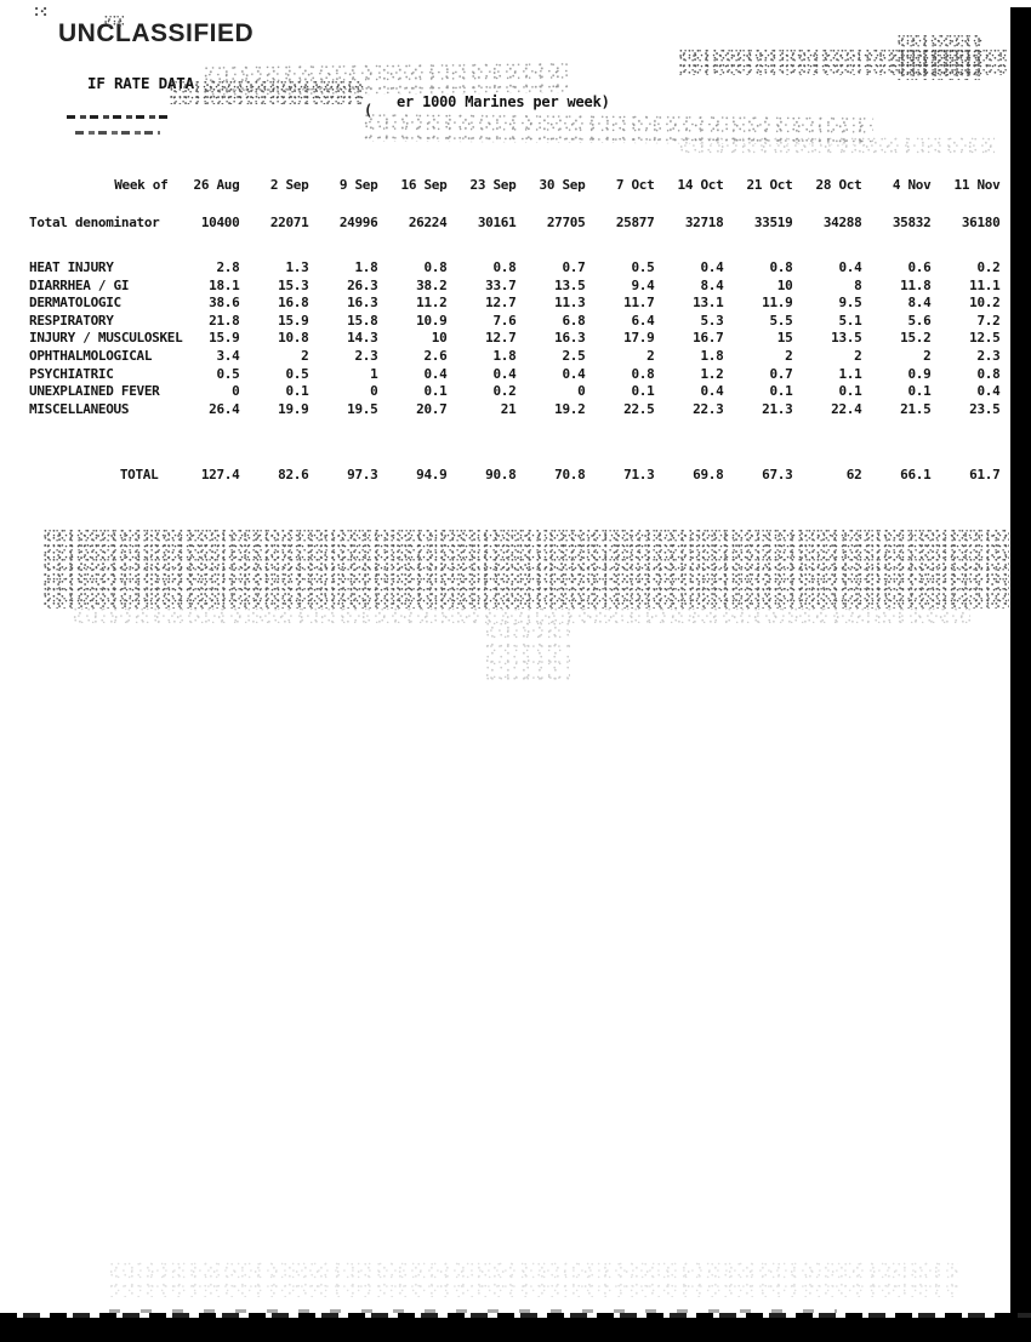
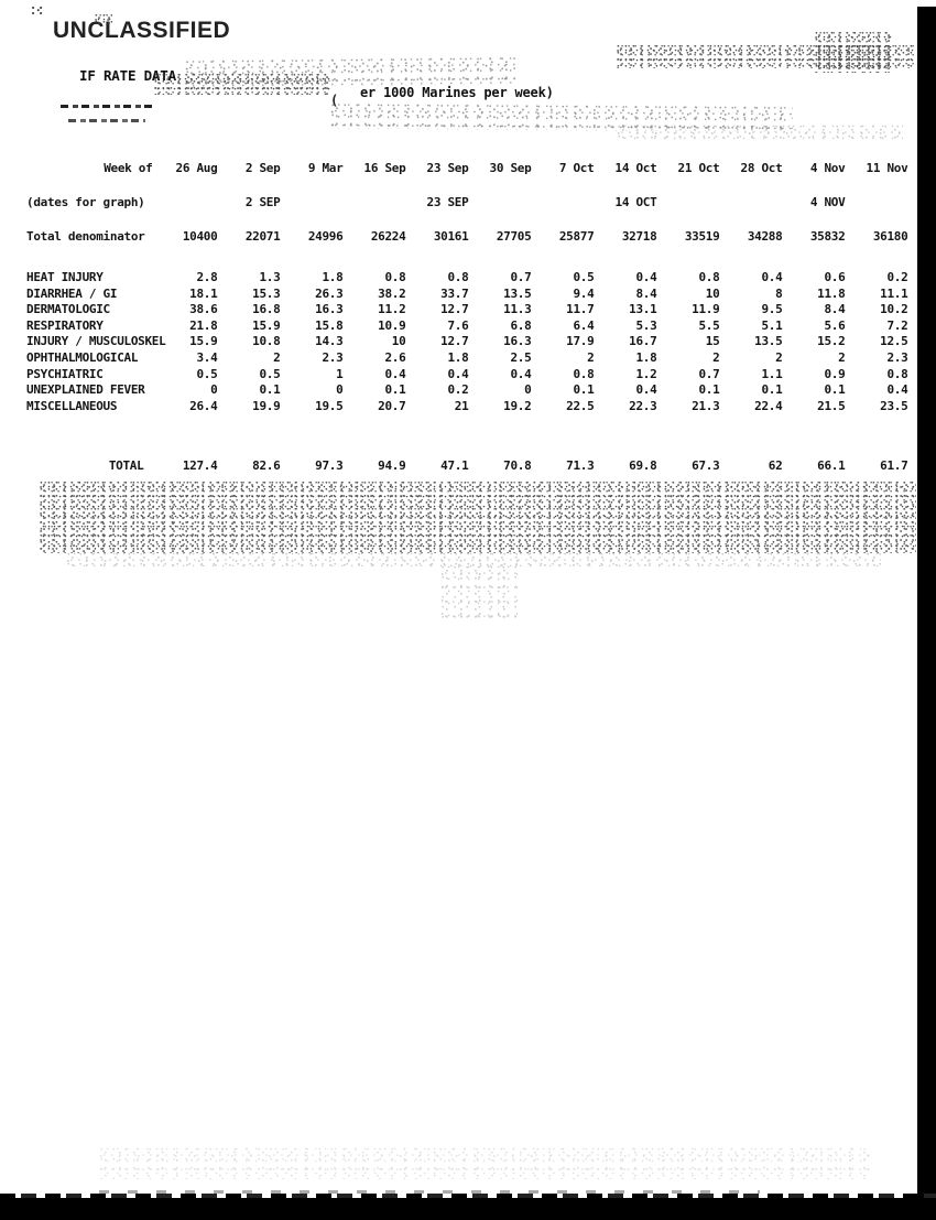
  UNCLASSIFIED
  IF RATE DATA
  (
  er 1000 Marines per week)
- Week of	26 Aug	2 Sep	9 Sep	16 Sep	23 Sep	30 Sep	7 Oct	14 Oct	21 Oct	28 Oct	4 Nov	11 Nov
+ Week of	26 Aug	2 Sep	9 Mar	16 Sep	23 Sep	30 Sep	7 Oct	14 Oct	21 Oct	28 Oct	4 Nov	11 Nov
+ (dates for graph)		2 SEP			23 SEP			14 OCT			4 NOV
  Total denominator	10400	22071	24996	26224	30161	27705	25877	32718	33519	34288	35832	36180
  HEAT INJURY	2.8	1.3	1.8	0.8	0.8	0.7	0.5	0.4	0.8	0.4	0.6	0.2
  DIARRHEA / GI	18.1	15.3	26.3	38.2	33.7	13.5	9.4	8.4	10	8	11.8	11.1
  DERMATOLOGIC	38.6	16.8	16.3	11.2	12.7	11.3	11.7	13.1	11.9	9.5	8.4	10.2
  RESPIRATORY	21.8	15.9	15.8	10.9	7.6	6.8	6.4	5.3	5.5	5.1	5.6	7.2
  INJURY / MUSCULOSKEL	15.9	10.8	14.3	10	12.7	16.3	17.9	16.7	15	13.5	15.2	12.5
  OPHTHALMOLOGICAL	3.4	2	2.3	2.6	1.8	2.5	2	1.8	2	2	2	2.3
  PSYCHIATRIC	0.5	0.5	1	0.4	0.4	0.4	0.8	1.2	0.7	1.1	0.9	0.8
  UNEXPLAINED FEVER	0	0.1	0	0.1	0.2	0	0.1	0.4	0.1	0.1	0.1	0.4
  MISCELLANEOUS	26.4	19.9	19.5	20.7	21	19.2	22.5	22.3	21.3	22.4	21.5	23.5
- TOTAL	127.4	82.6	97.3	94.9	90.8	70.8	71.3	69.8	67.3	62	66.1	61.7
+ TOTAL	127.4	82.6	97.3	94.9	47.1	70.8	71.3	69.8	67.3	62	66.1	61.7
